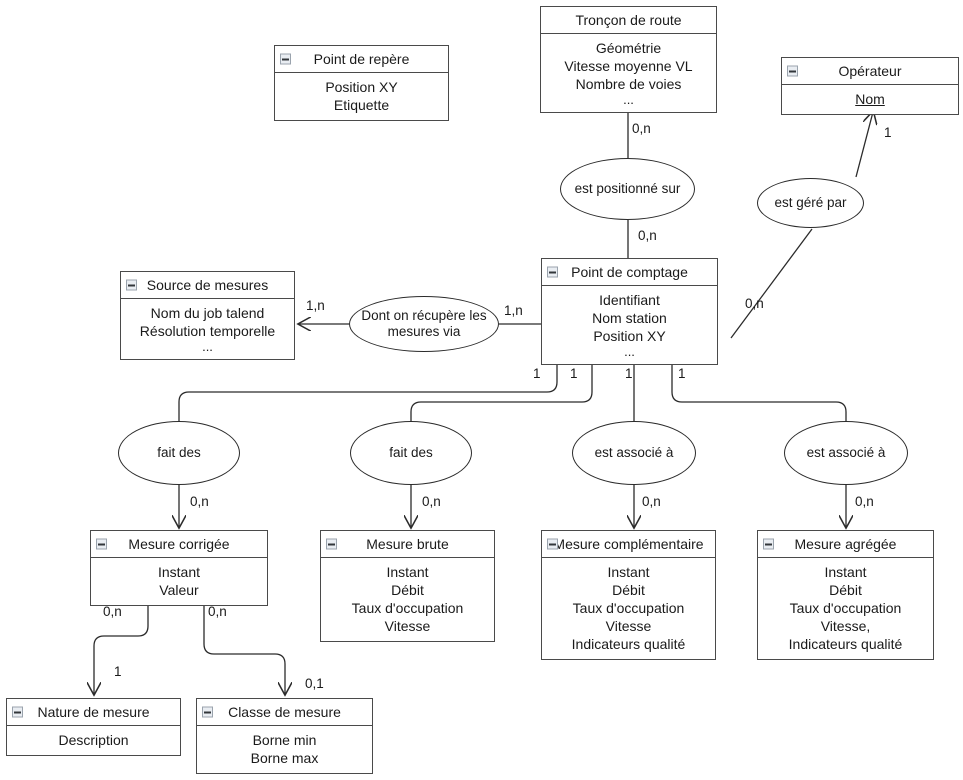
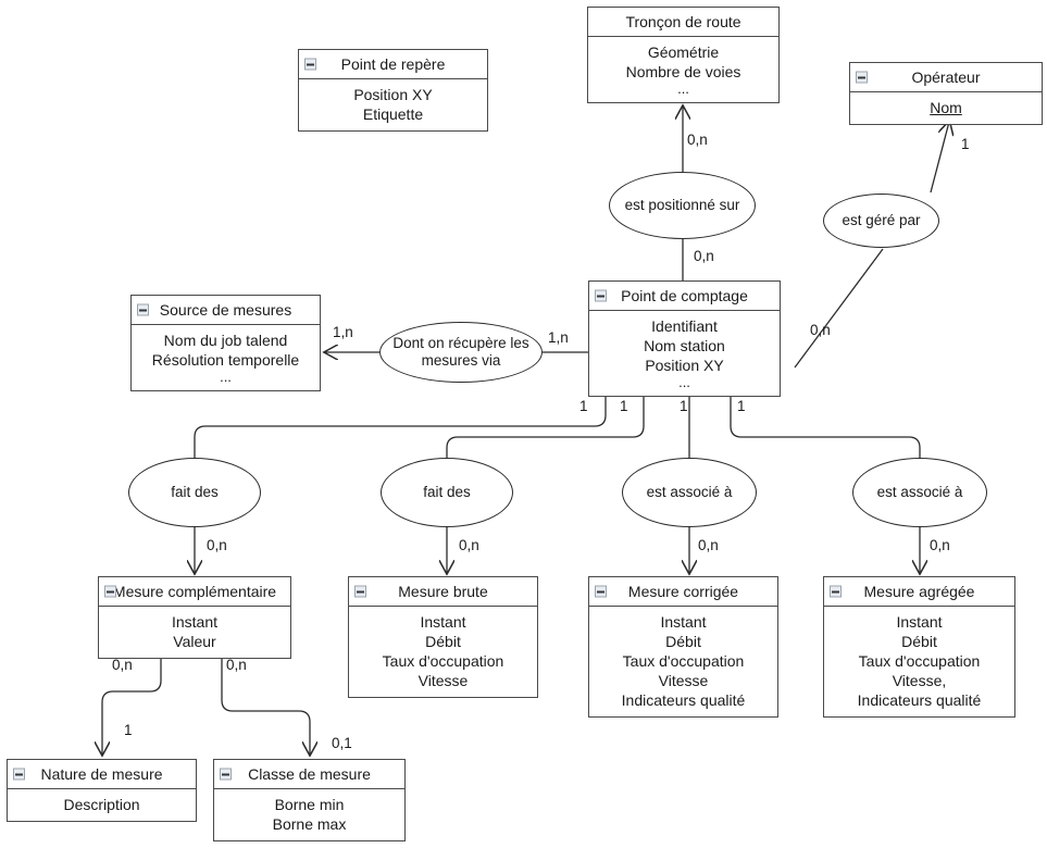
  Point de repère
  Position XY
  Etiquette
  Tronçon de route
  Géométrie
- Vitesse moyenne VL
  Nombre de voies
  ...
  Opérateur
  Nom
  Point de comptage
  Identifiant
  Nom station
  Position XY
  ...
  Source de mesures
  Nom du job talend
  Résolution temporelle
  ...
- Mesure corrigée
+ Mesure complémentaire
  Instant
  Valeur
  Mesure brute
  Instant
  Débit
  Taux d'occupation
  Vitesse
- Mesure complémentaire
+ Mesure corrigée
  Instant
  Débit
  Taux d'occupation
  Vitesse
  Indicateurs qualité
  Mesure agrégée
  Instant
  Débit
  Taux d'occupation
  Vitesse,
  Indicateurs qualité
  Nature de mesure
  Description
  Classe de mesure
  Borne min
  Borne max
  est positionné sur
  est géré par
  Dont on récupère les mesures via
  fait des
  fait des
  est associé à
  est associé à
  0,n
  0,n
  1
  0,n
  1,n
  1,n
  1
  1
  1
  1
  0,n
  0,n
  0,n
  0,n
  0,n
  0,n
  1
  0,1
